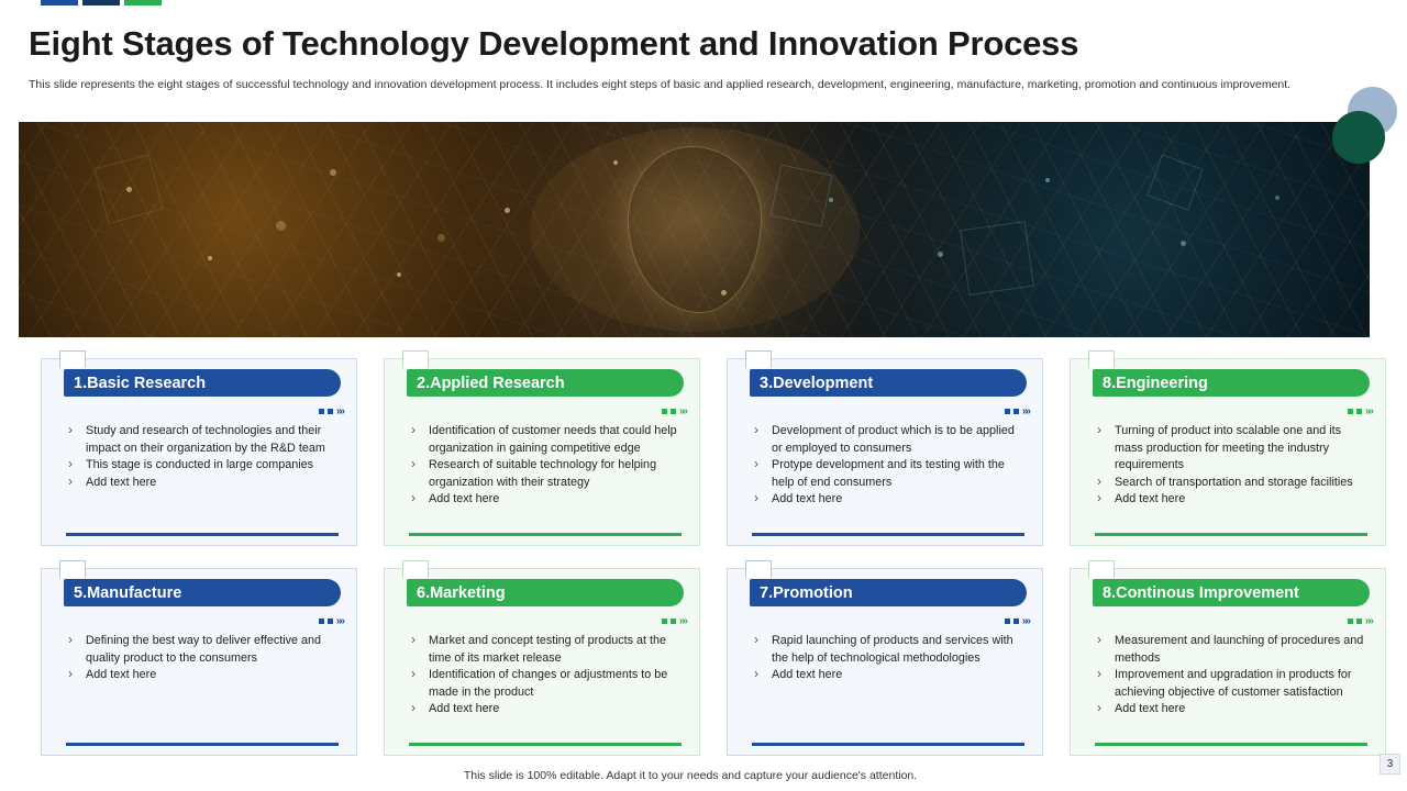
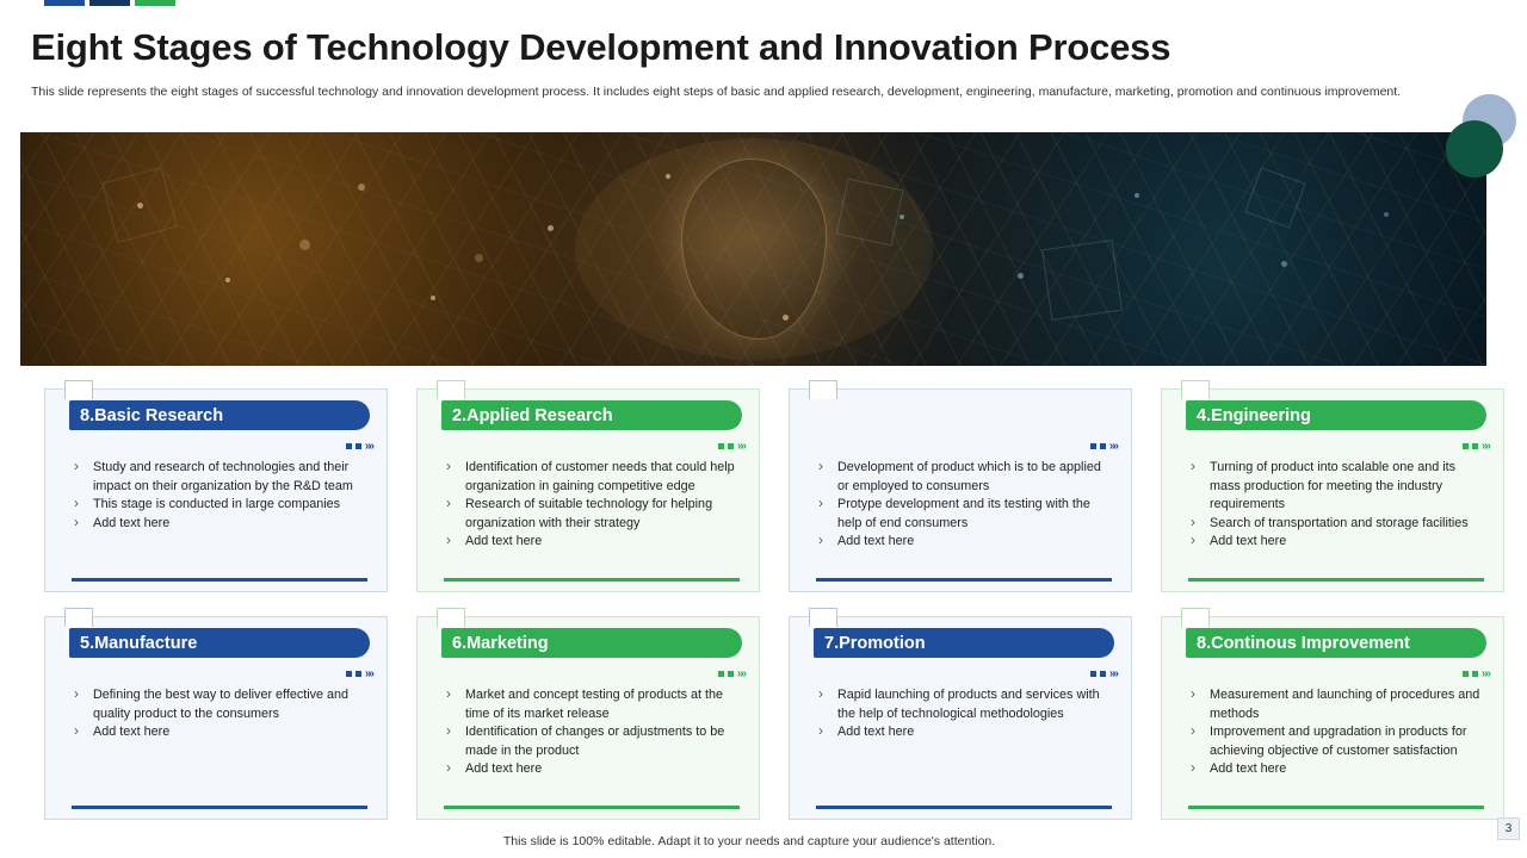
  Eight Stages of Technology Development and Innovation Process
  This slide represents the eight stages of successful technology and innovation development process. It includes eight steps of basic and applied research, development, engineering, manufacture, marketing, promotion and continuous improvement.
- 1.Basic Research
+ 8.Basic Research
  »»
  Study and research of technologies and their impact on their organization by the R&D team
  This stage is conducted in large companies
  Add text here
  2.Applied Research
  »»
  Identification of customer needs that could help organization in gaining competitive edge
  Research of suitable technology for helping organization with their strategy
  Add text here
- 3.Development
  »»
  Development of product which is to be applied or employed to consumers
  Protype development and its testing with the help of end consumers
  Add text here
- 8.Engineering
+ 4.Engineering
  »»
  Turning of product into scalable one and its mass production for meeting the industry requirements
  Search of transportation and storage facilities
  Add text here
  5.Manufacture
  »»
  Defining the best way to deliver effective and quality product to the consumers
  Add text here
  6.Marketing
  »»
  Market and concept testing of products at the time of its market release
  Identification of changes or adjustments to be made in the product
  Add text here
  7.Promotion
  »»
  Rapid launching of products and services with the help of technological methodologies
  Add text here
  8.Continous Improvement
  »»
  Measurement and launching of procedures and methods
  Improvement and upgradation in products for achieving objective of customer satisfaction
  Add text here
  This slide is 100% editable. Adapt it to your needs and capture your audience's attention.
  3
